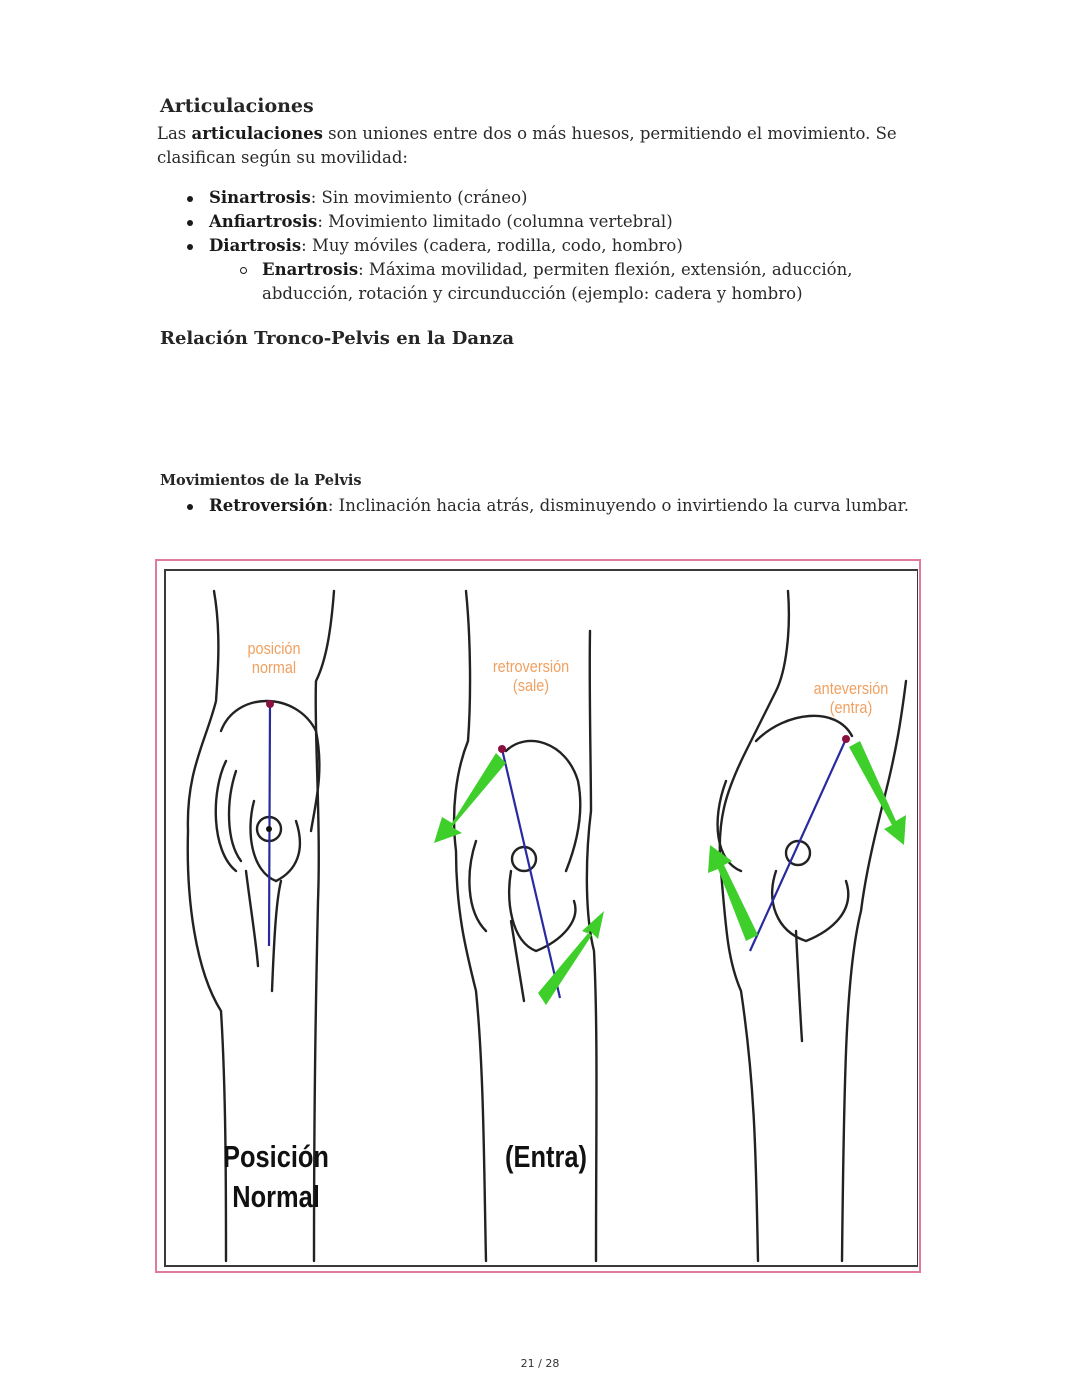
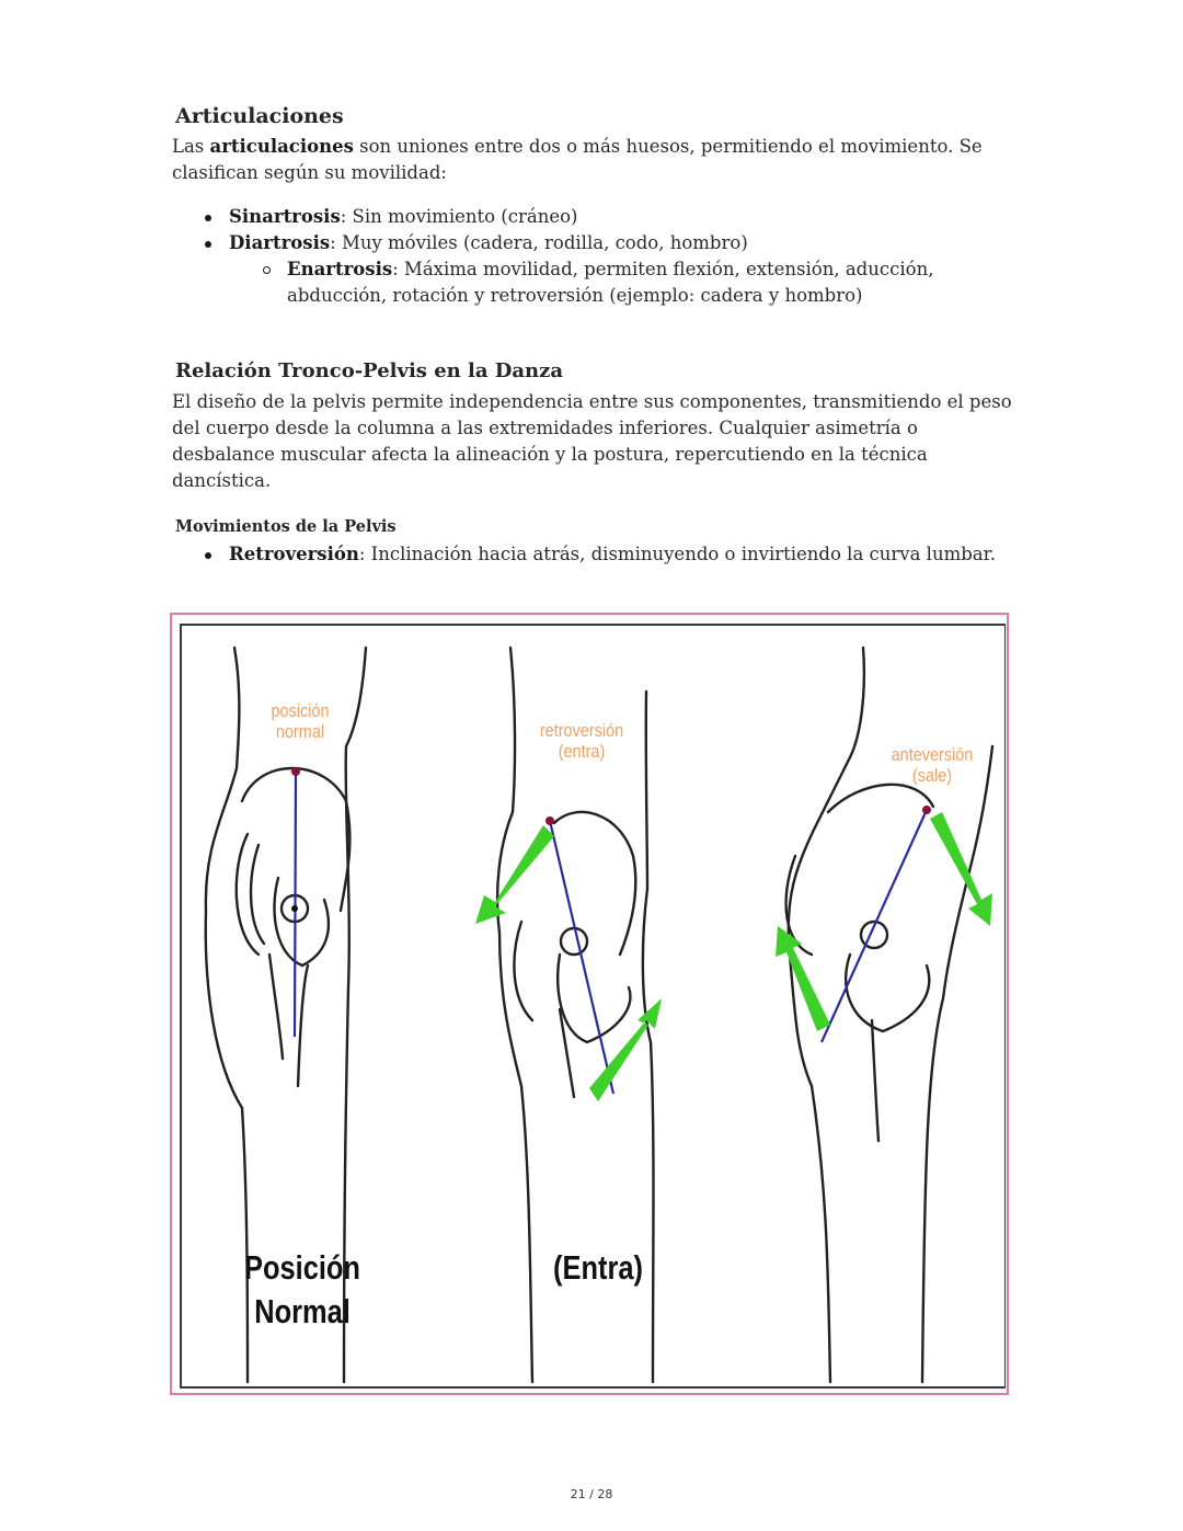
  Articulaciones
  Las articulaciones son uniones entre dos o más huesos, permitiendo el movimiento. Se clasifican según su movilidad:
  Sinartrosis: Sin movimiento (cráneo)
- Anfiartrosis: Movimiento limitado (columna vertebral)
  Diartrosis: Muy móviles (cadera, rodilla, codo, hombro)
- Enartrosis: Máxima movilidad, permiten flexión, extensión, aducción, abducción, rotación y circunducción (ejemplo: cadera y hombro)
+ Enartrosis: Máxima movilidad, permiten flexión, extensión, aducción, abducción, rotación y retroversión (ejemplo: cadera y hombro)
  Relación Tronco-Pelvis en la Danza
+ El diseño de la pelvis permite independencia entre sus componentes, transmitiendo el peso del cuerpo desde la columna a las extremidades inferiores. Cualquier asimetría o desbalance muscular afecta la alineación y la postura, repercutiendo en la técnica dancística.
  Movimientos de la Pelvis
  Retroversión: Inclinación hacia atrás, disminuyendo o invirtiendo la curva lumbar.
  posición
  normal
  retroversión
- (sale)
+ (entra)
  anteversión
- (entra)
+ (sale)
  Posición
  Normal
  (Entra)
  21 / 28
